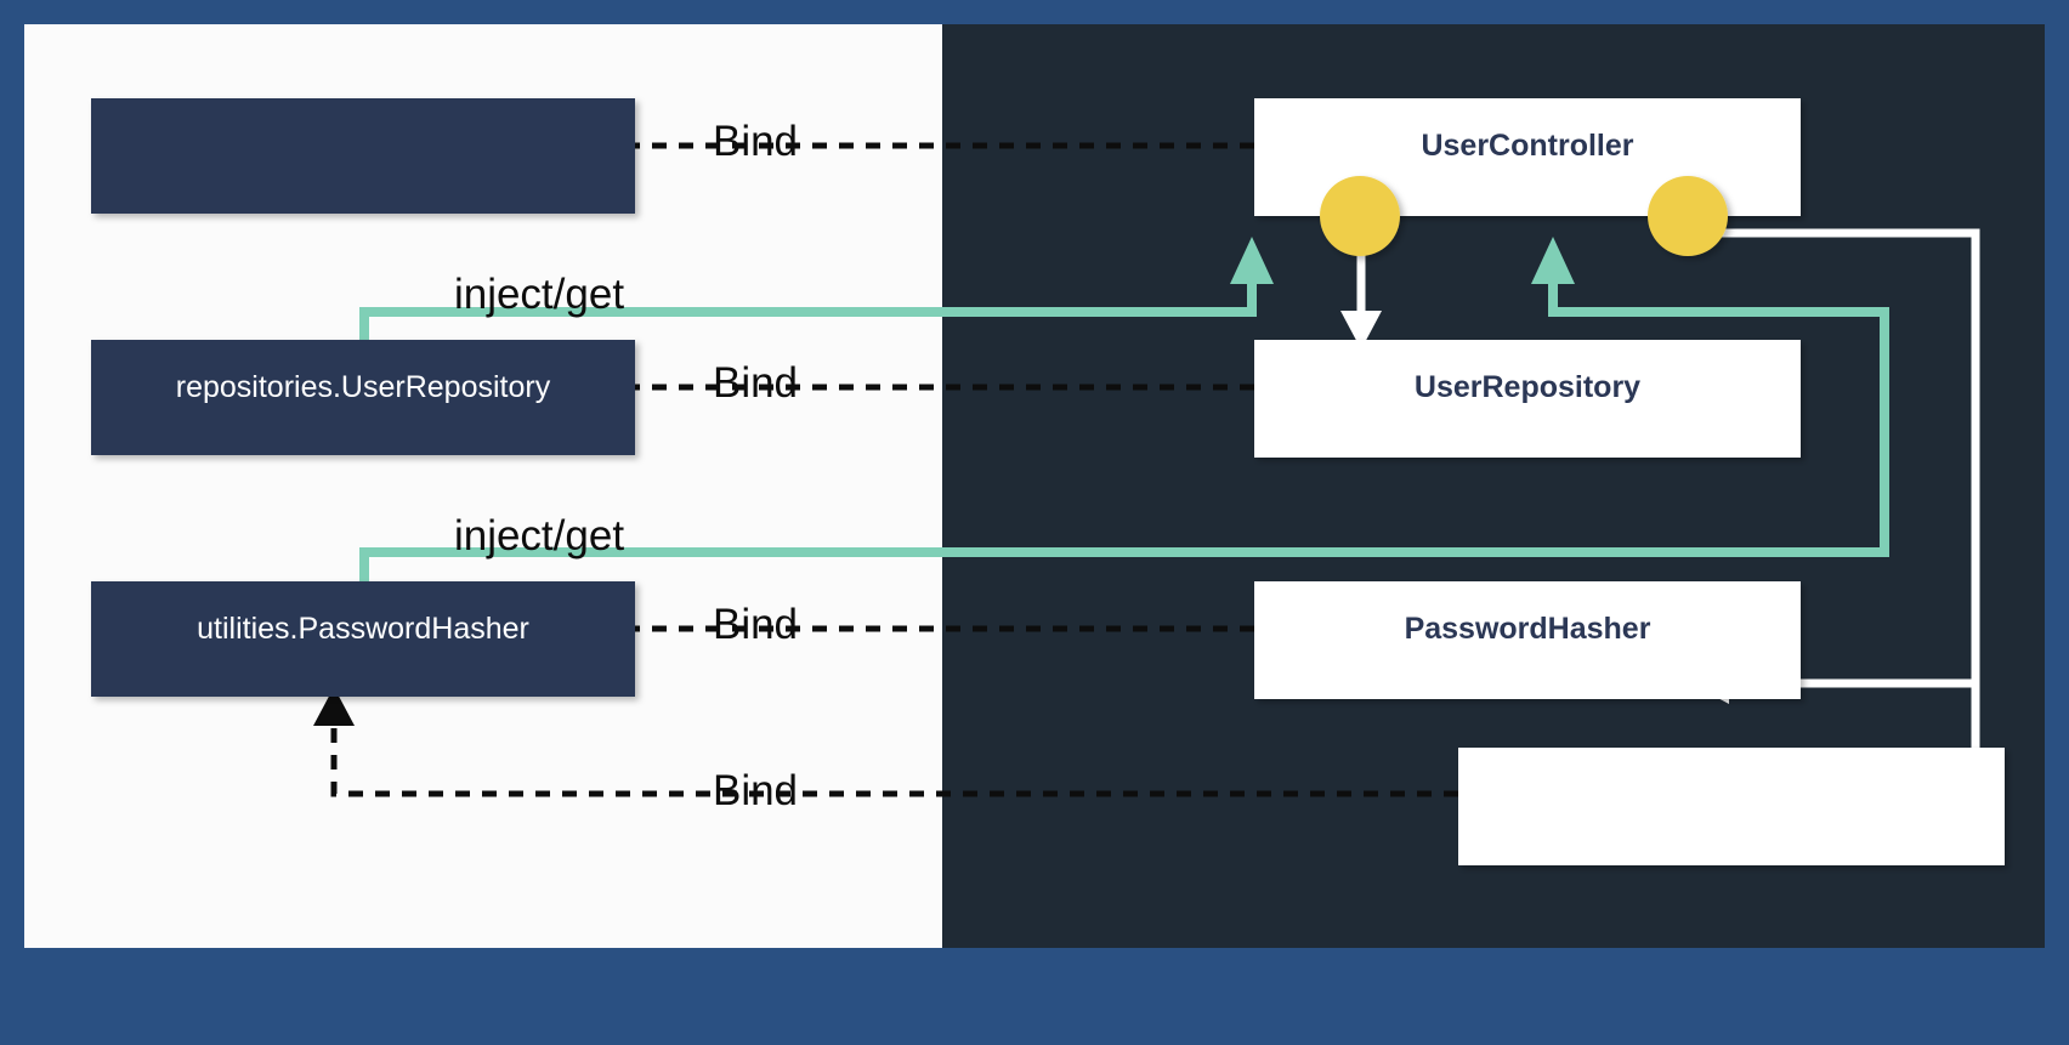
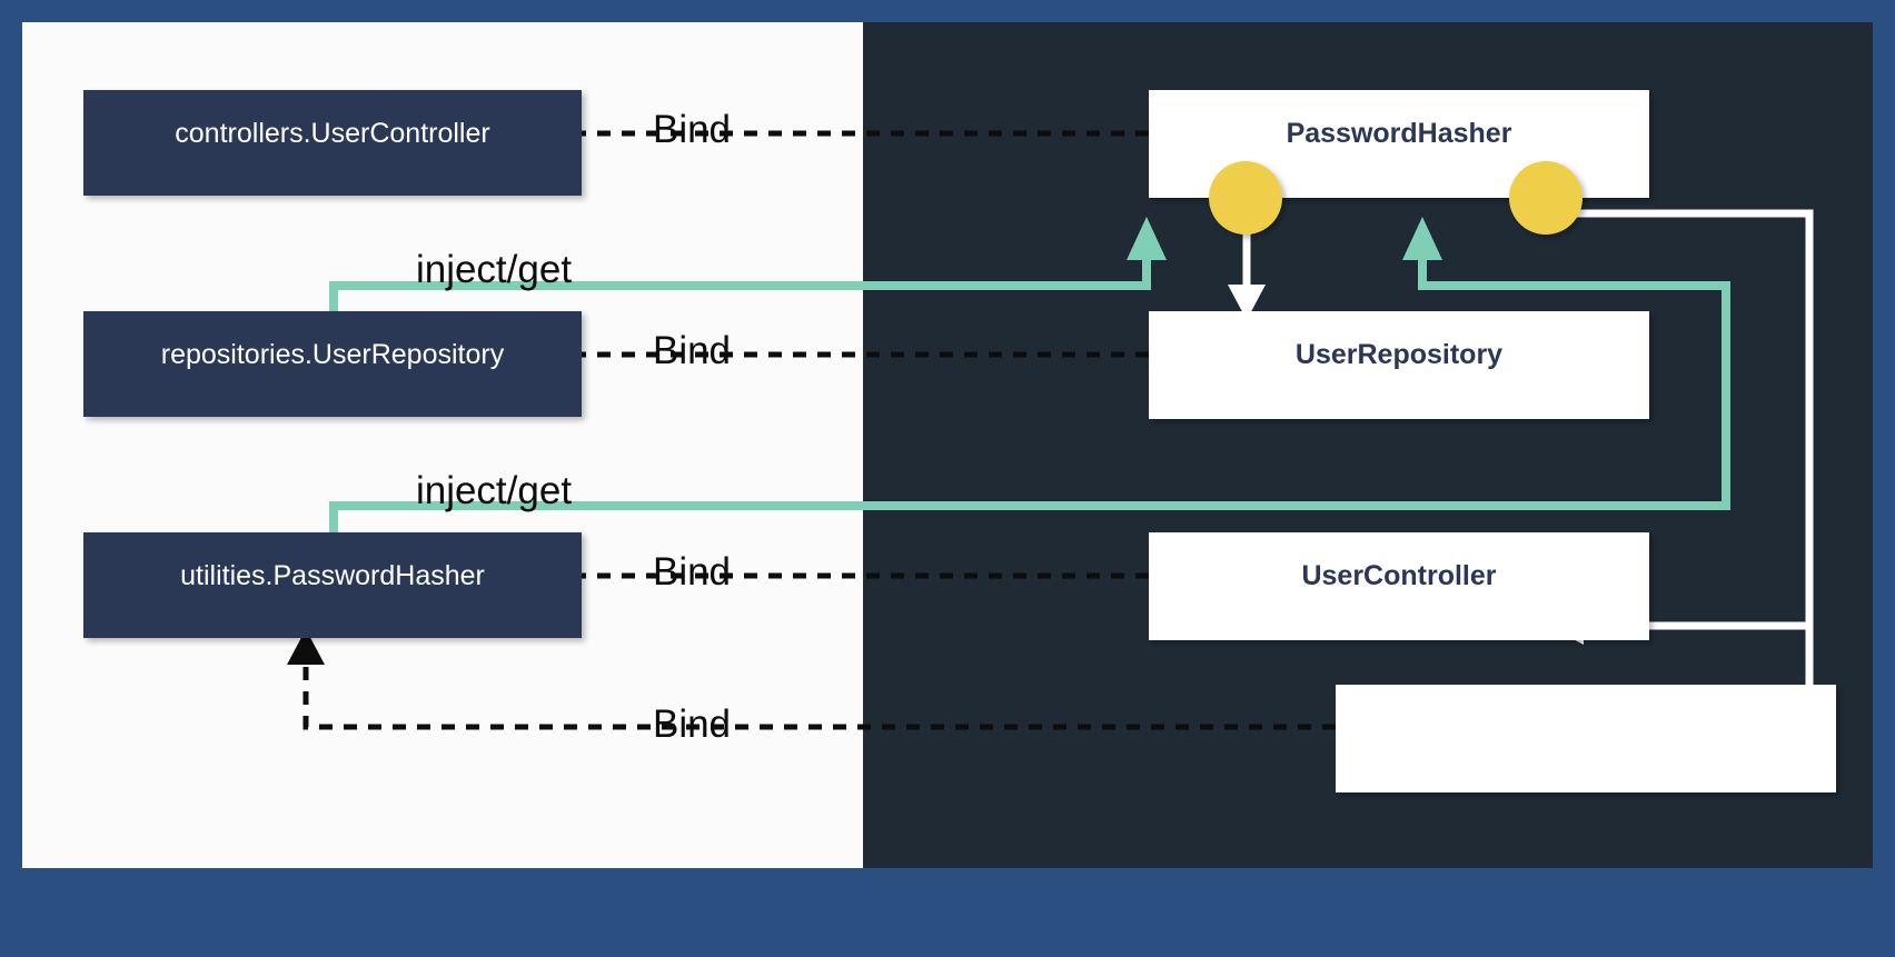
+ controllers.UserController
  repositories.UserRepository
  utilities.PasswordHasher
- UserController
+ PasswordHasher
  UserRepository
- PasswordHasher
+ UserController
  Bind
  inject/get
  Bind
  inject/get
  Bind
  Bind
